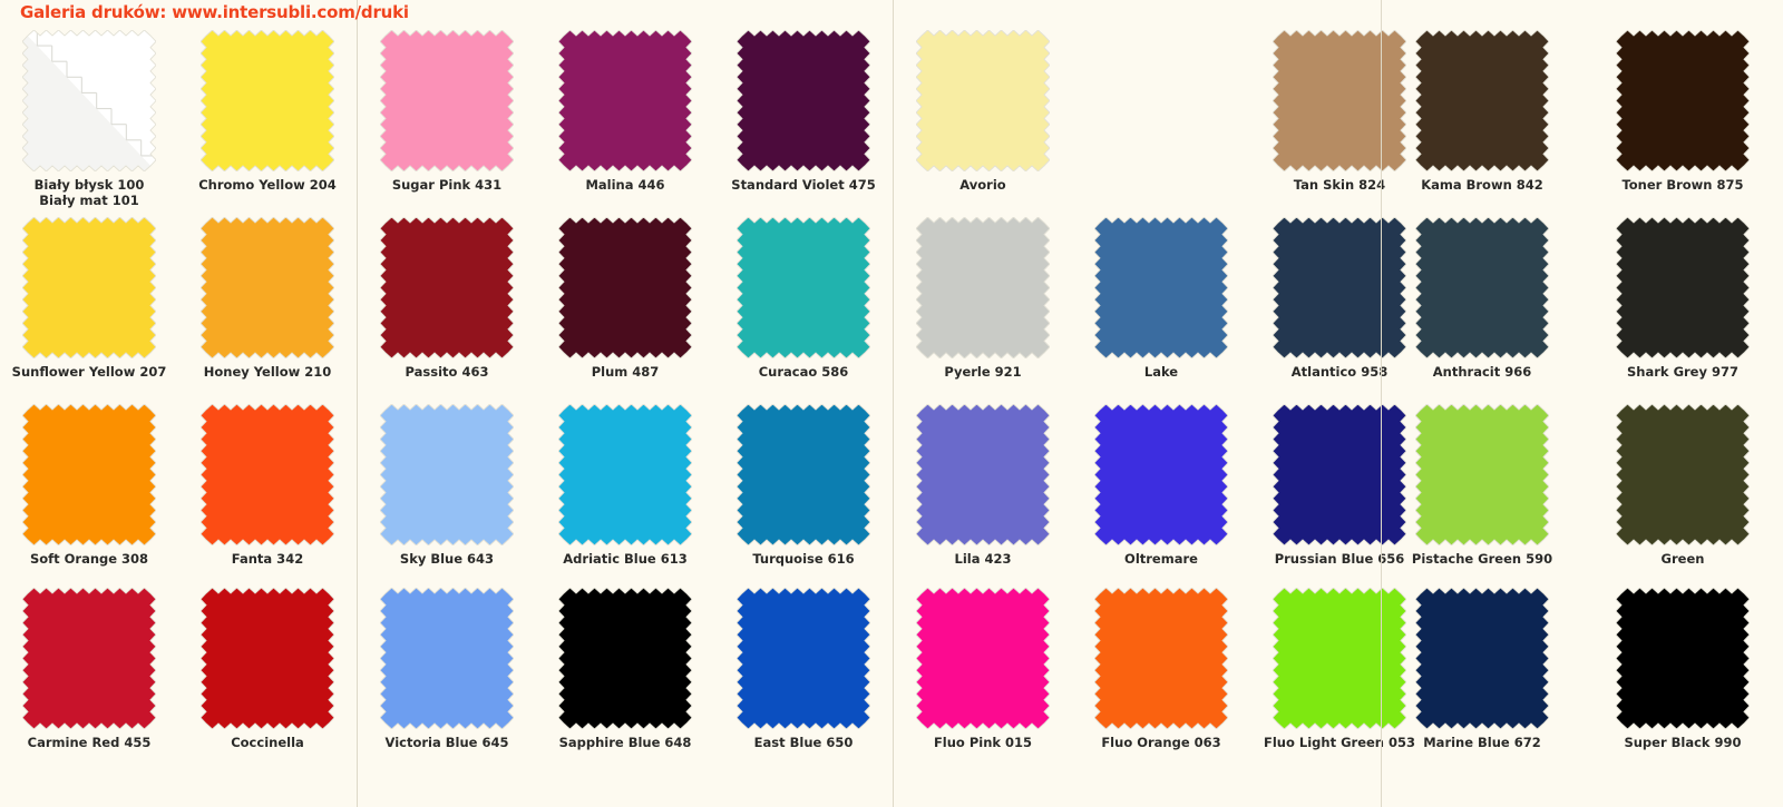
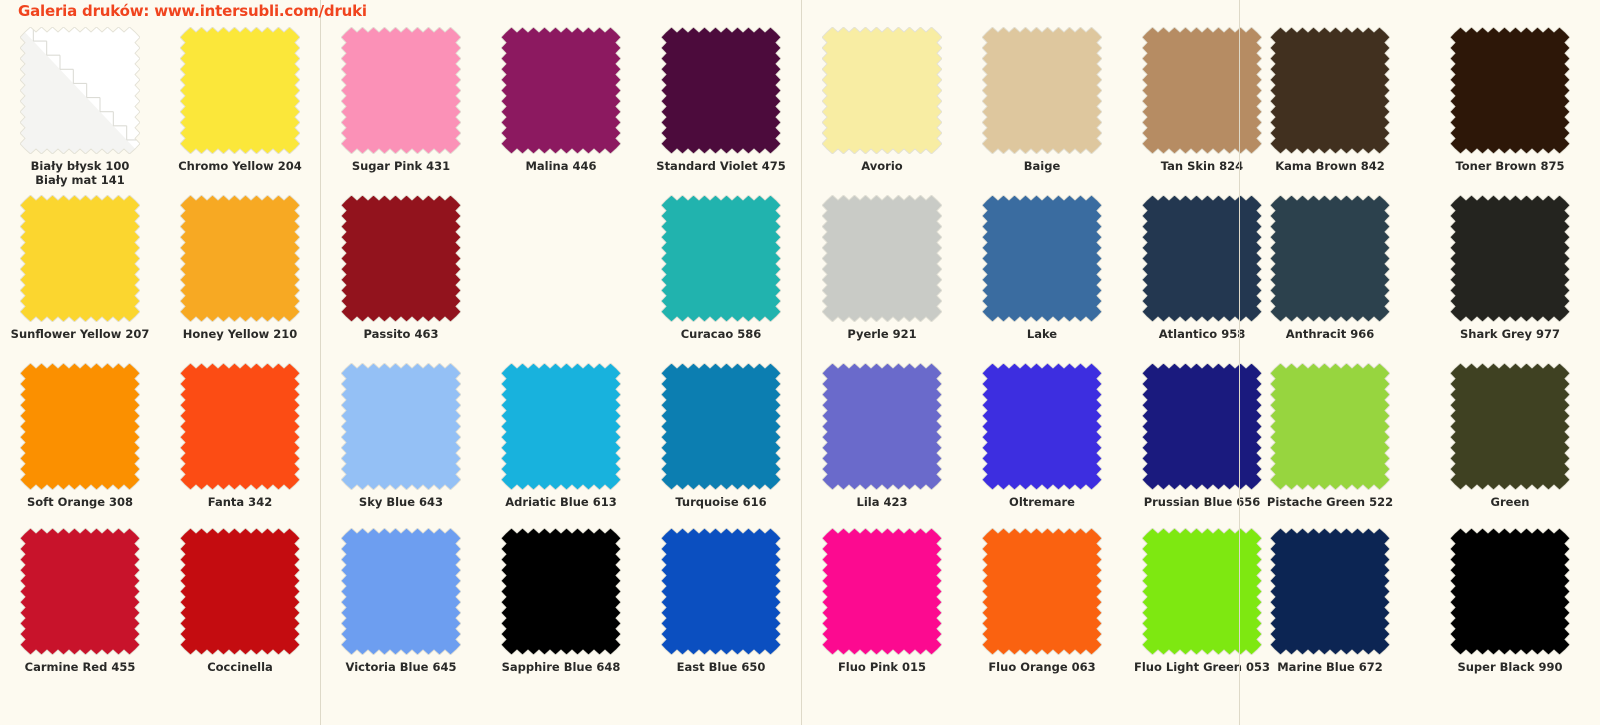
  Galeria druków: www.intersubli.com/druki
  Biały błysk 100
- Biały mat 101
+ Biały mat 141
  Chromo Yellow 204
  Sunflower Yellow 207
  Honey Yellow 210
  Soft Orange 308
  Fanta 342
  Carmine Red 455
  Coccinella
  Sugar Pink 431
  Malina 446
  Standard Violet 475
  Passito 463
- Plum 487
  Curacao 586
  Sky Blue 643
  Adriatic Blue 613
  Turquoise 616
  Victoria Blue 645
  Sapphire Blue 648
  East Blue 650
  Avorio
+ Baige
  Tan Skin 82
  Pyerle 921
  Lake
  Atlantico 958
  Lila 423
  Oltremare
  Prussian Blue 656
  Fluo Pink 015
  Fluo Orange 063
  Fluo Light Green 053
  Kama Brown 842
  Toner Brown 875
  Anthracit 966
  Shark Grey 977
- Pistache Green 590
+ Pistache Green 522
  Green
  Marine Blue 672
  Super Black 990
